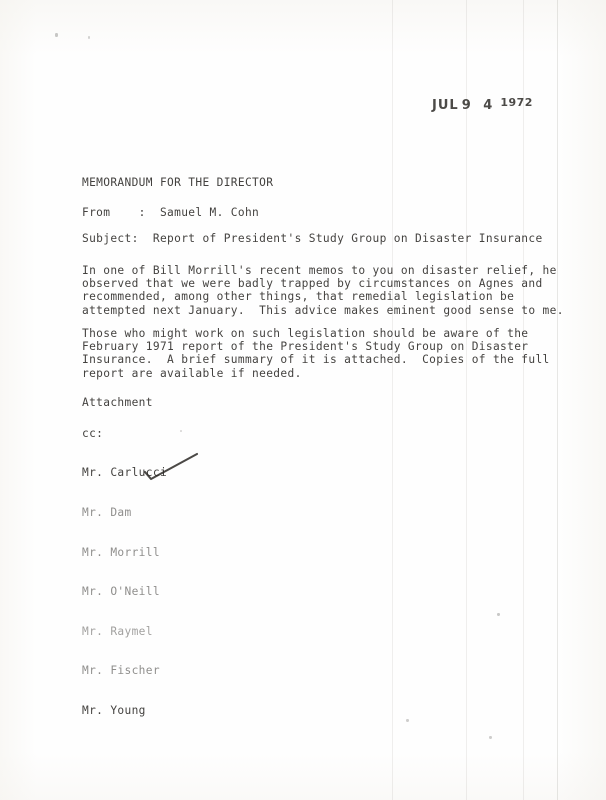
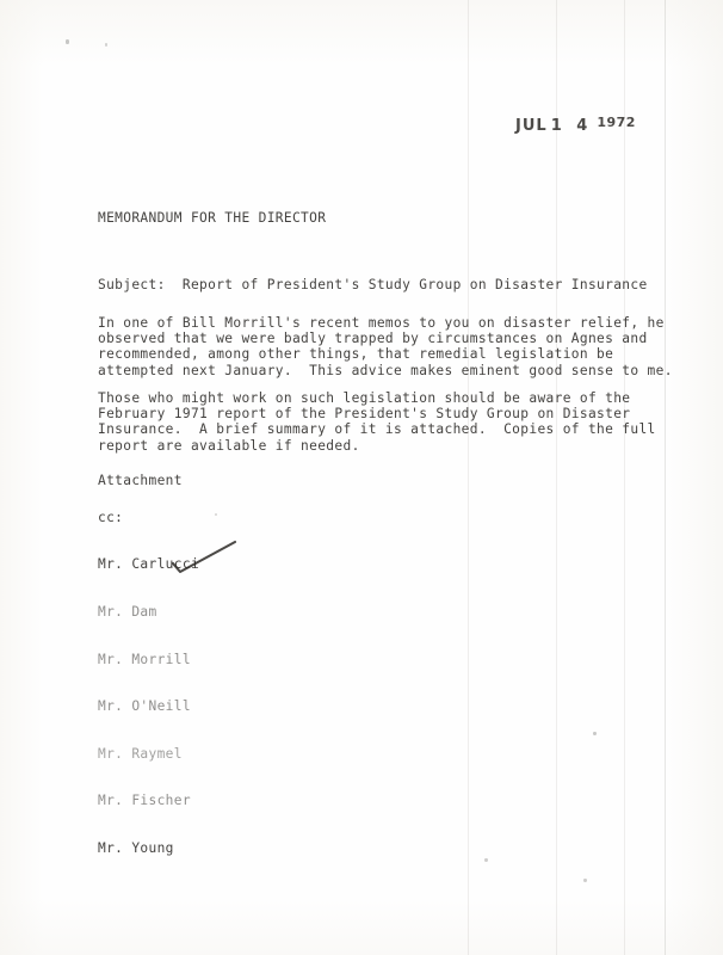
- JUL 9 4 1972
+ JUL 1 4 1972
  MEMORANDUM FOR THE DIRECTOR
- From : Samuel M. Cohn
  Subject: Report of President's Study Group on Disaster Insurance
  In one of Bill Morrill's recent memos to you on disaster relief, he
  observed that we were badly trapped by circumstances on Agnes and
  recommended, among other things, that remedial legislation be
  attempted next January. This advice makes eminent good sense to me.
  Those who might work on such legislation should be aware of the
  February 1971 report of the President's Study Group on Disaster
  Insurance. A brief summary of it is attached. Copies of the full
  report are available if needed.
  Attachment
  cc:
  Mr. Carlucci
  Mr. Dam
  Mr. Morrill
  Mr. O'Neill
  Mr. Raymel
  Mr. Fischer
  Mr. Young
